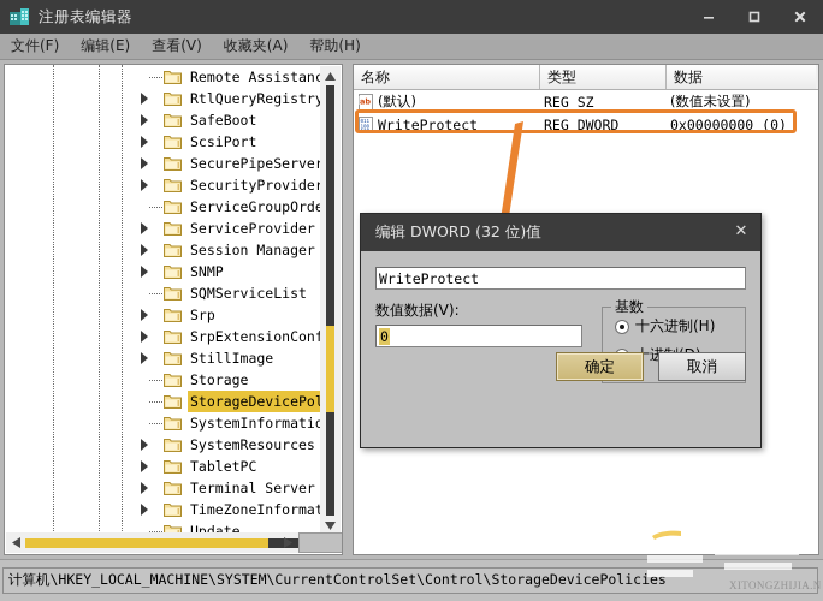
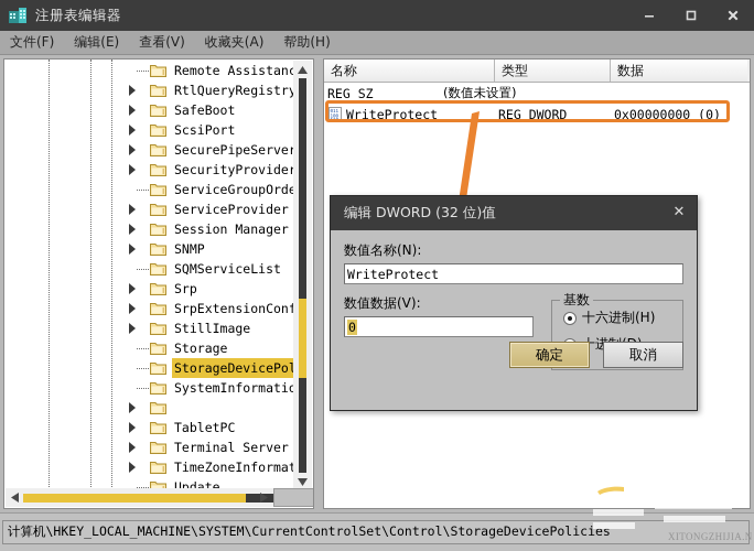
  注册表编辑器
  文件(F)
  编辑(E)
  查看(V)
  收藏夹(A)
  帮助(H)
  Remote Assistan
  RtlQueryRegistr
  SafeBoot
  ScsiPort
  SecurePipeServe
  SecurityProvide
  ServiceGroupOrd
  ServiceProvider
  Session Manager
  SNMP
  SQMServiceList
  Srp
  SrpExtensionCon
  StillImage
  Storage
  StorageDevicePo
  SystemInformati
- SystemResources
  TabletPC
  Terminal Server
  TimeZoneInforma
  Update
  名称
  类型
  数据
- ab
- (默认)
  REG_SZ
  (数值未设置)
  WriteProtect
  REG_DWORD
  0x00000000 (0)
  编辑 DWORD (32 位)值
  ✕
+ 数值名称(N):
  WriteProtect
  数值数据(V):
  0
  基数
  十六进制(H)
  确定
  取消
  计算机\HKEY_LOCAL_MACHINE\SYSTEM\CurrentControlSet\Control\StorageDevicePolicies
  XITONGZHIJIA.N
